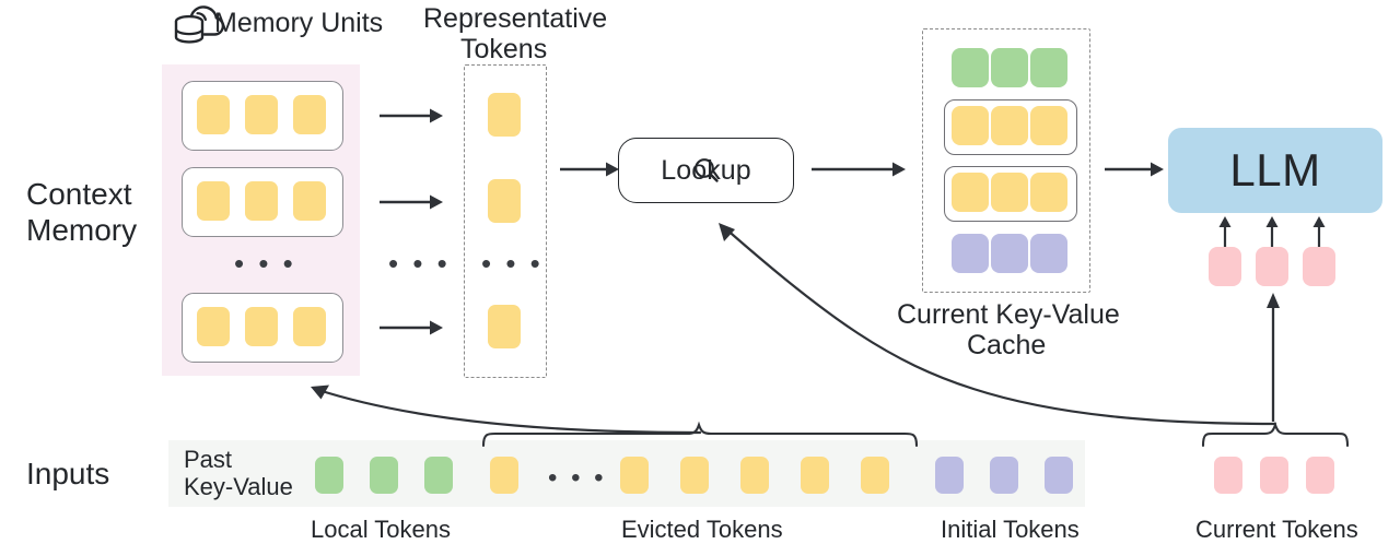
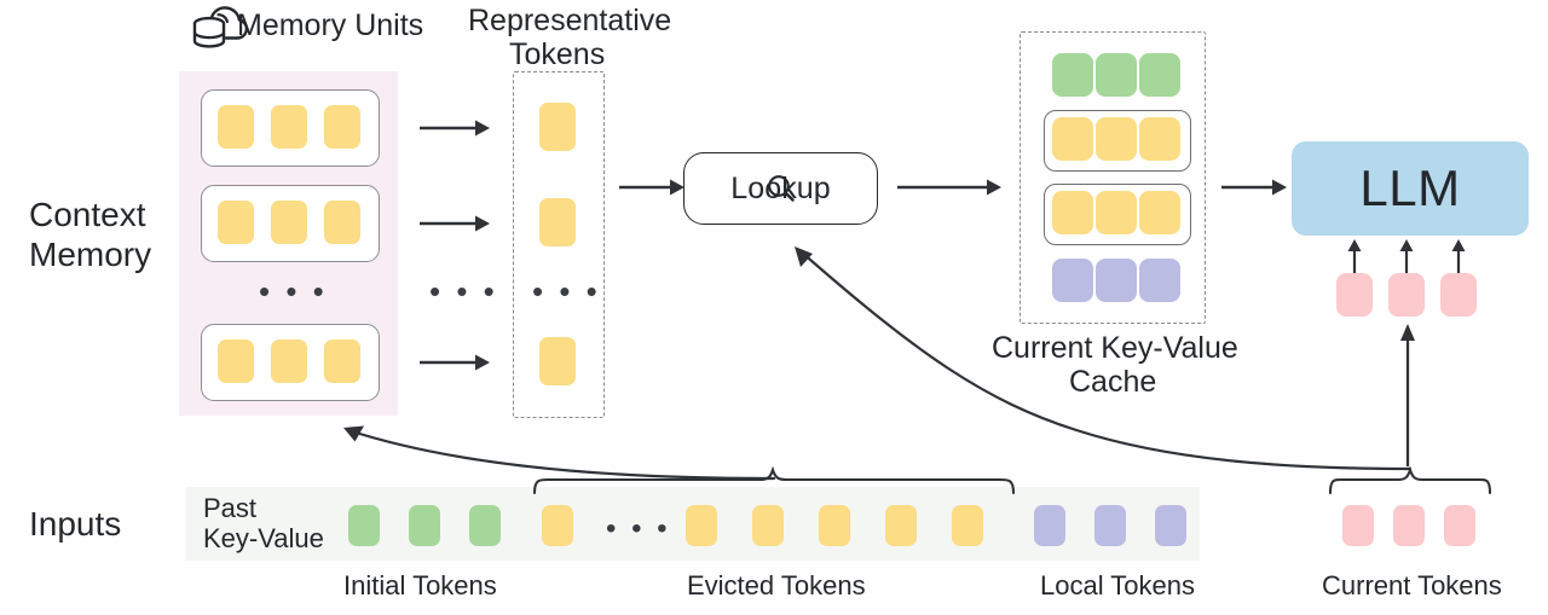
  Memory Units
  Representative
  Tokens
  Context
  Memory
  • • •
  • • •
  • • •
  Lookup
  Current Key-Value
  Cache
  LLM
  Inputs
  Past
  Key-Value
  • • •
- Local Tokens
+ Initial Tokens
  Evicted Tokens
- Initial Tokens
+ Local Tokens
  Current Tokens
